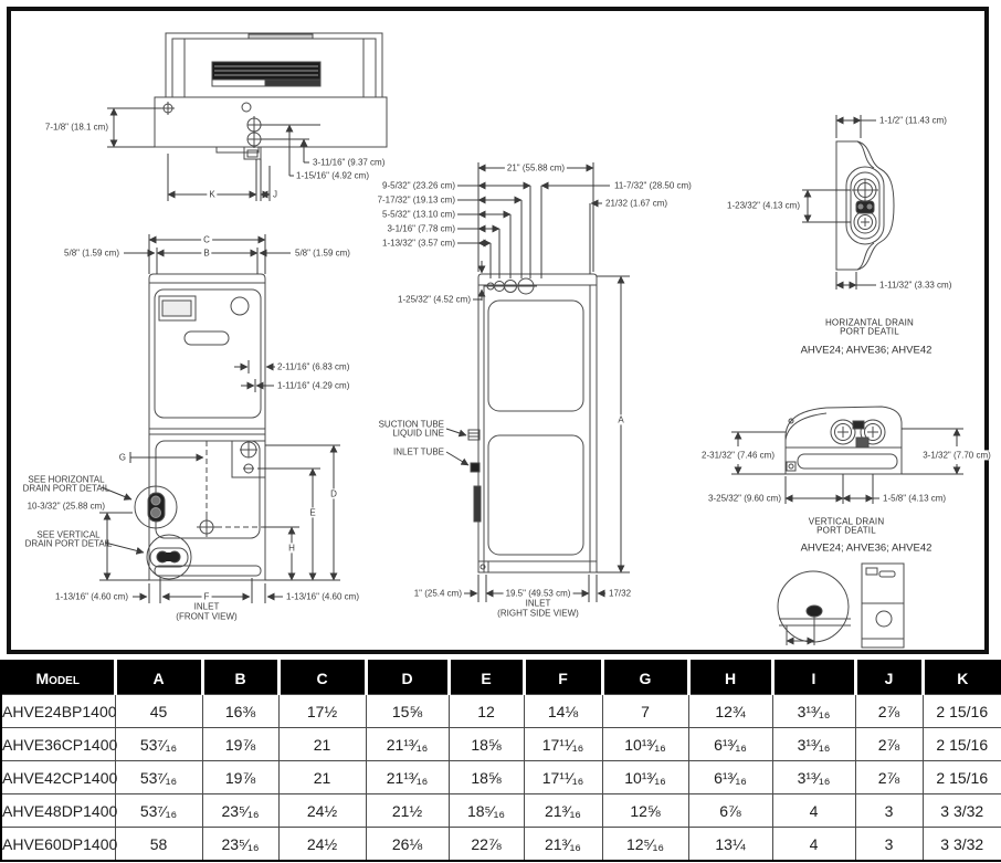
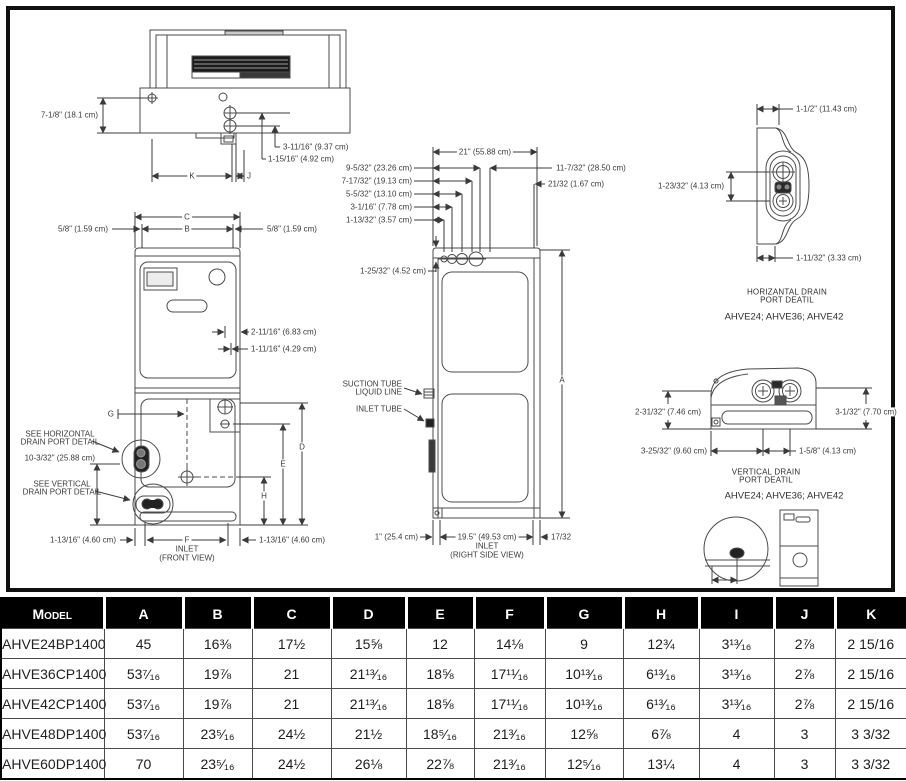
  7-1/8" (18.1 cm)
  3-11/16" (9.37 cm)
  1-15/16" (4.92 cm)
  K
  J
  C
  B
  5/8" (1.59 cm)
  5/8" (1.59 cm)
  2-11/16" (6.83 cm)
  1-11/16" (4.29 cm)
  G
  SEE HORIZONTAL
  DRAIN PORT DETAIL
  10-3/32" (25.88 cm)
  SEE VERTICAL
  DRAIN PORT DETAIL
  D
  E
  H
  1-13/16" (4.60 cm)
  F
  1-13/16" (4.60 cm)
  INLET
  (FRONT VIEW)
  21" (55.88 cm)
  9-5/32" (23.26 cm)
  7-17/32" (19.13 cm)
  5-5/32" (13.10 cm)
  3-1/16" (7.78 cm)
  1-13/32" (3.57 cm)
  1-25/32" (4.52 cm)
  11-7/32" (28.50 cm)
  21/32 (1.67 cm)
  SUCTION TUBE
  LIQUID LINE
  INLET TUBE
  A
  1" (25.4 cm)
  19.5" (49.53 cm)
  INLET
  (RIGHT SIDE VIEW)
  17/32
  1-1/2" (11.43 cm)
  1-23/32" (4.13 cm)
  1-11/32" (3.33 cm)
  HORIZANTAL DRAIN
  PORT DEATIL
  AHVE24; AHVE36; AHVE42
  2-31/32" (7.46 cm)
  3-1/32" (7.70 cm)
  3-25/32" (9.60 cm)
  1-5/8" (4.13 cm)
  VERTICAL DRAIN
  PORT DEATIL
  AHVE24; AHVE36; AHVE42
  Model	A	B	C	D	E	F	G	H	I	J	K
- AHVE24BP1400	45	16⅜	17½	15⅝	12	14⅛	7	12¾	3¹³⁄₁₆	2⅞	2 15/16
+ AHVE24BP1400	45	16⅜	17½	15⅝	12	14⅛	9	12¾	3¹³⁄₁₆	2⅞	2 15/16
  AHVE36CP1400	53⁷⁄₁₆	19⅞	21	21¹³⁄₁₆	18⅝	17¹¹⁄₁₆	10¹³⁄₁₆	6¹³⁄₁₆	3¹³⁄₁₆	2⅞	2 15/16
  AHVE42CP1400	53⁷⁄₁₆	19⅞	21	21¹³⁄₁₆	18⅝	17¹¹⁄₁₆	10¹³⁄₁₆	6¹³⁄₁₆	3¹³⁄₁₆	2⅞	2 15/16
  AHVE48DP1400	53⁷⁄₁₆	23⁵⁄₁₆	24½	21½	18⁵⁄₁₆	21³⁄₁₆	12⅝	6⅞	4	3	3 3/32
- AHVE60DP1400	58	23⁵⁄₁₆	24½	26⅛	22⅞	21³⁄₁₆	12⁵⁄₁₆	13¼	4	3	3 3/32
+ AHVE60DP1400	70	23⁵⁄₁₆	24½	26⅛	22⅞	21³⁄₁₆	12⁵⁄₁₆	13¼	4	3	3 3/32
